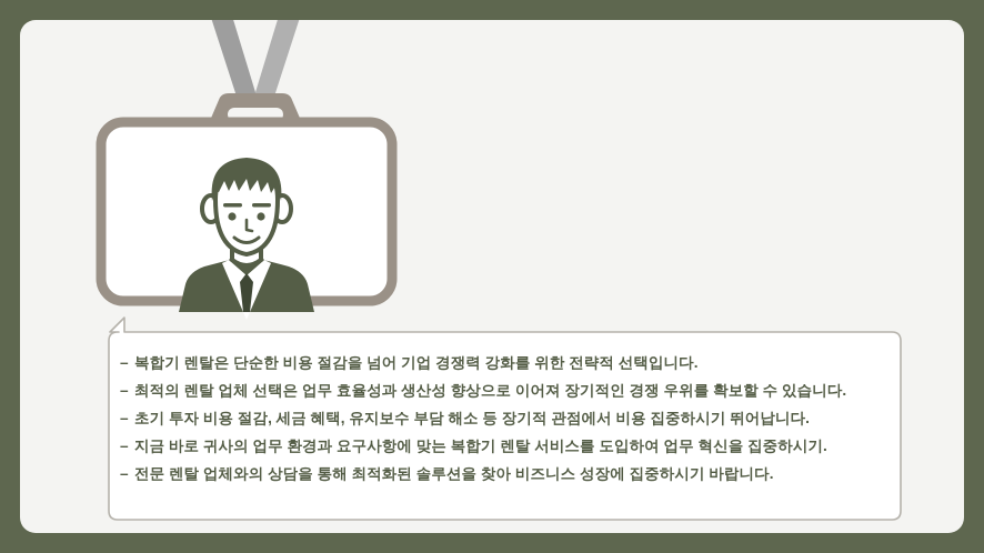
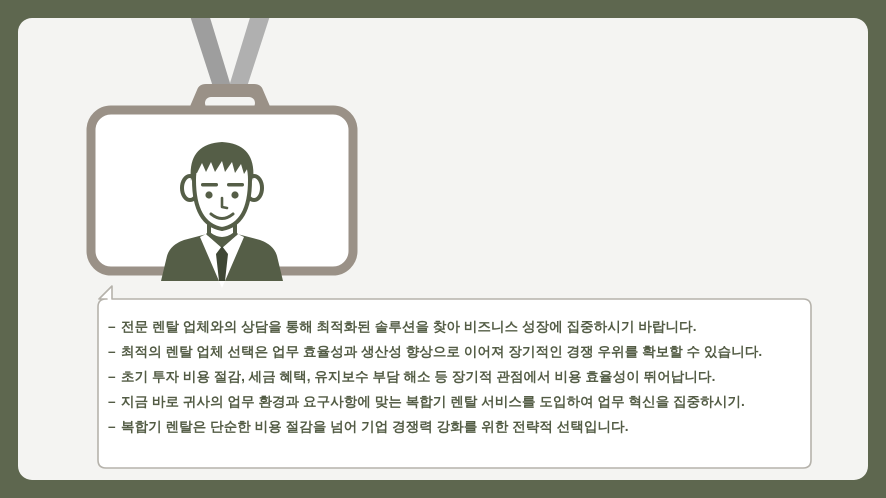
  –
- 복합기 렌탈은 단순한 비용 절감을 넘어 기업 경쟁력 강화를 위한 전략적 선택입니다.
+ 전문 렌탈 업체와의 상담을 통해 최적화된 솔루션을 찾아 비즈니스 성장에 집중하시기 바랍니다.
  –
  최적의 렌탈 업체 선택은 업무 효율성과 생산성 향상으로 이어져 장기적인 경쟁 우위를 확보할 수 있습니다.
  –
- 초기 투자 비용 절감, 세금 혜택, 유지보수 부담 해소 등 장기적 관점에서 비용 집중하시기 뛰어납니다.
+ 초기 투자 비용 절감, 세금 혜택, 유지보수 부담 해소 등 장기적 관점에서 비용 효율성이 뛰어납니다.
  –
  지금 바로 귀사의 업무 환경과 요구사항에 맞는 복합기 렌탈 서비스를 도입하여 업무 혁신을 집중하시기.
  –
- 전문 렌탈 업체와의 상담을 통해 최적화된 솔루션을 찾아 비즈니스 성장에 집중하시기 바랍니다.
+ 복합기 렌탈은 단순한 비용 절감을 넘어 기업 경쟁력 강화를 위한 전략적 선택입니다.
